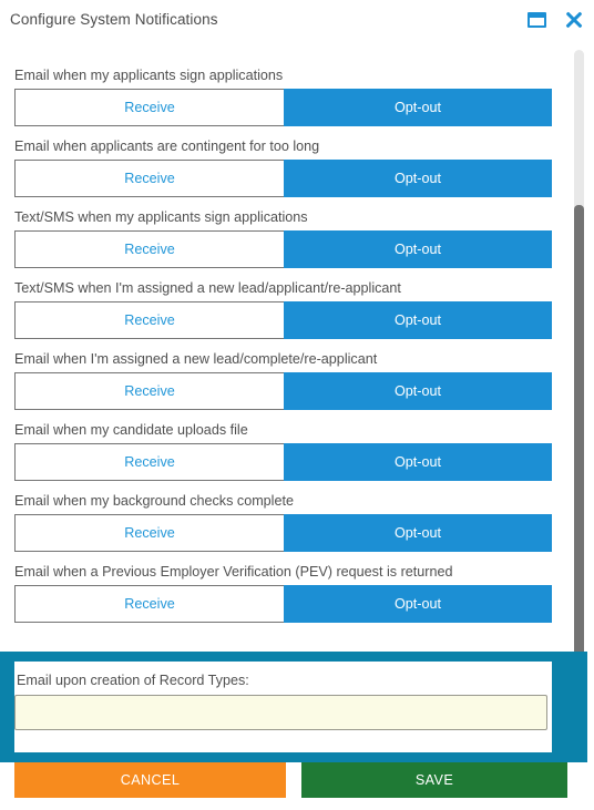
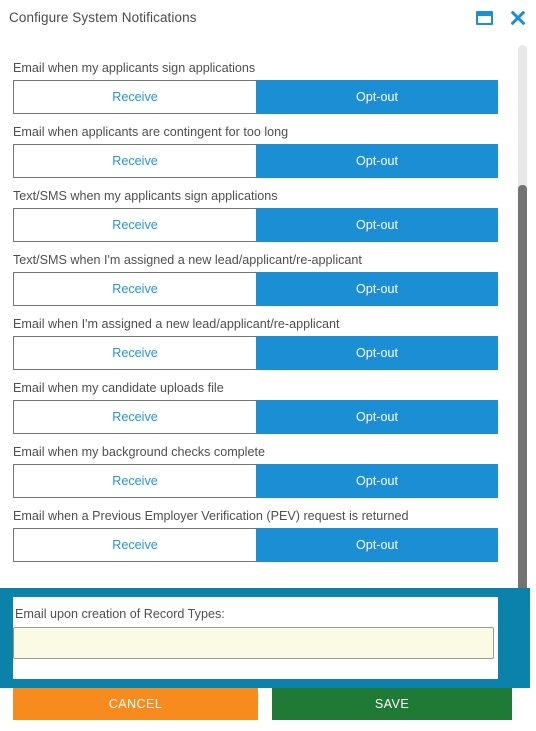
  Configure System Notifications
  Email when my applicants sign applications
  Receive
  Opt-out
  Email when applicants are contingent for too long
  Receive
  Opt-out
  Text/SMS when my applicants sign applications
  Receive
  Opt-out
  Text/SMS when I'm assigned a new lead/applicant/re-applicant
  Receive
  Opt-out
- Email when I'm assigned a new lead/complete/re-applicant
+ Email when I'm assigned a new lead/applicant/re-applicant
  Receive
  Opt-out
  Email when my candidate uploads file
  Receive
  Opt-out
  Email when my background checks complete
  Receive
  Opt-out
  Email when a Previous Employer Verification (PEV) request is returned
  Receive
  Opt-out
  Email upon creation of Record Types:
  CANCEL
  SAVE
